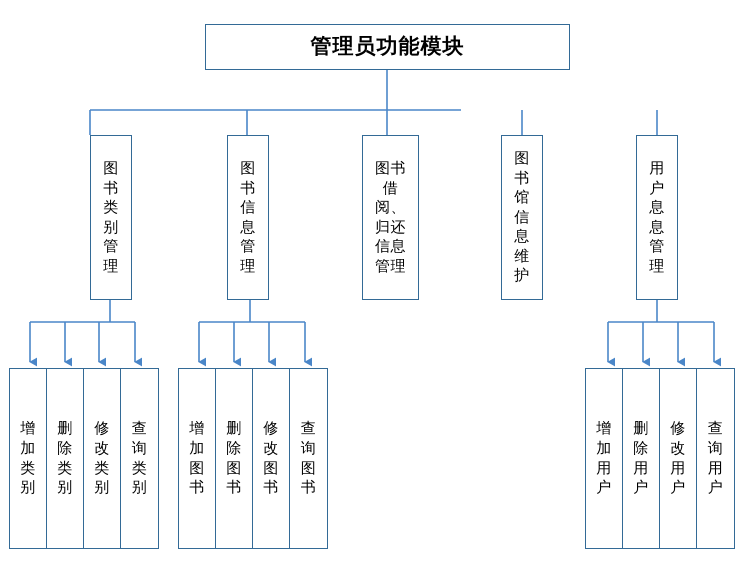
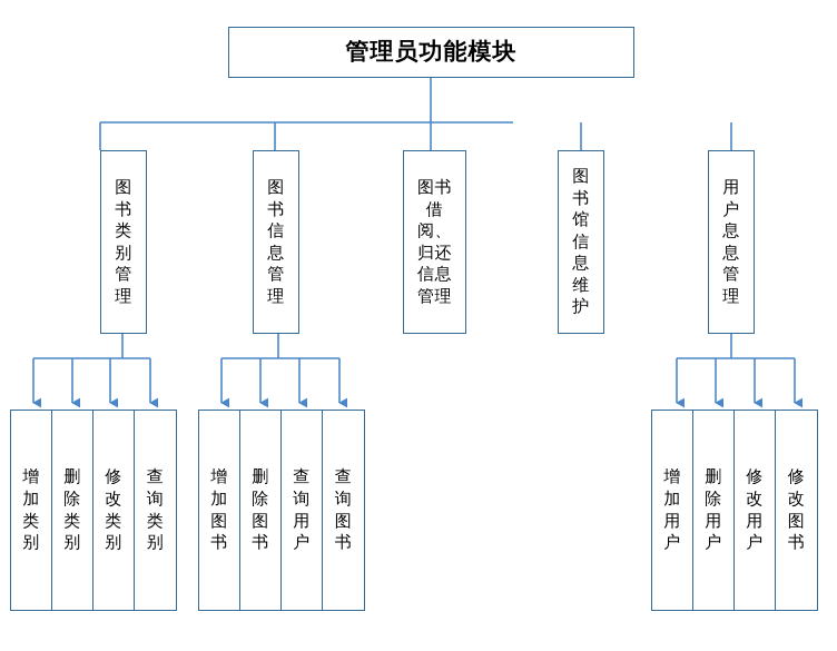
  管理员功能模块
  图书类别管理
  图书信息管理
  图书借阅、归还信息管理
  图书馆信息维护
  用户息息管理
  增加类别
  删除类别
  修改类别
  查询类别
  增加图书
  删除图书
- 修改图书
+ 查询用户
  查询图书
  增加用户
  删除用户
  修改用户
- 查询用户
+ 修改图书
